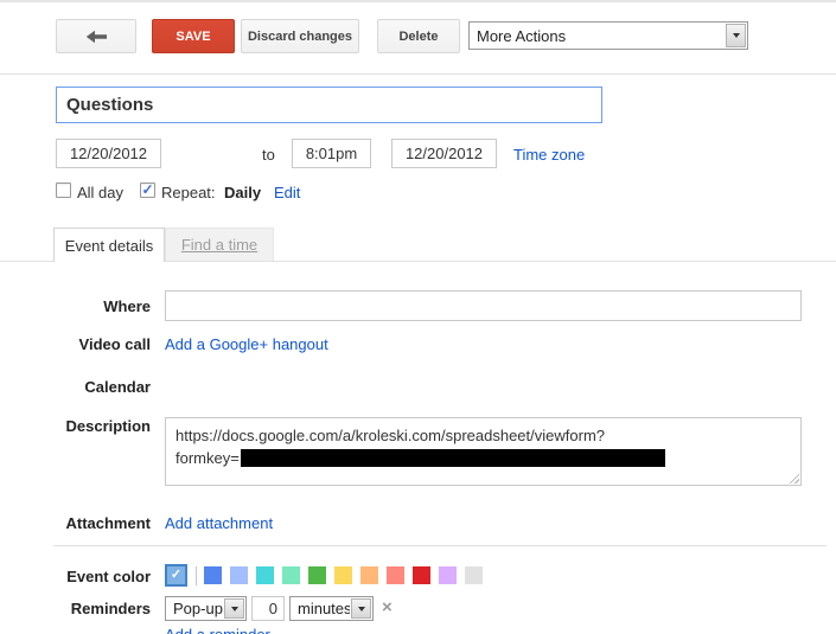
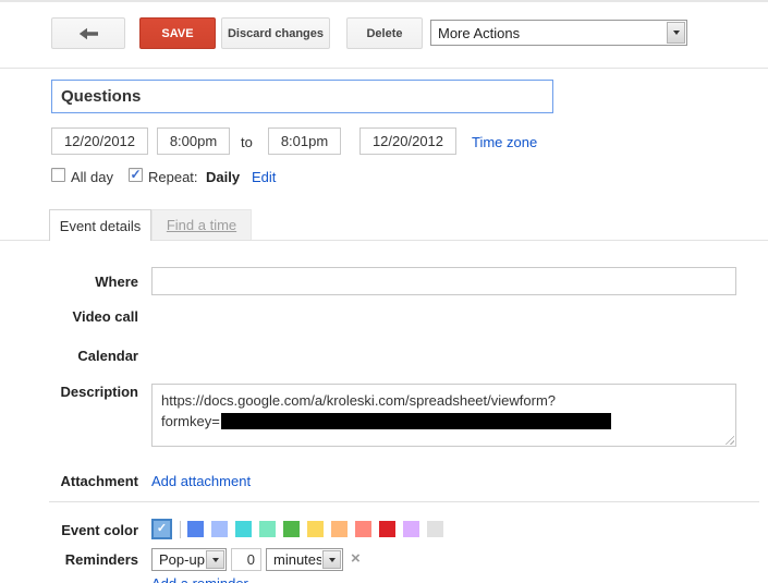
  SAVE
  Discard changes
  Delete
  More Actions
  Questions
  12/20/2012
+ 8:00pm
  to
  8:01pm
  12/20/2012
  Time zone
  All day
  ✓
  Repeat:
  Daily
  Edit
  Event details
  Find a time
  Where
  Video call
- Add a Google+ hangout
  Calendar
  Description
  https://docs.google.com/a/kroleski.com/spreadsheet/viewform?
  formkey=
  Attachment
  Add attachment
  Event color
  ✓
  Reminders
  Pop-up
  0
  minutes
  ×
